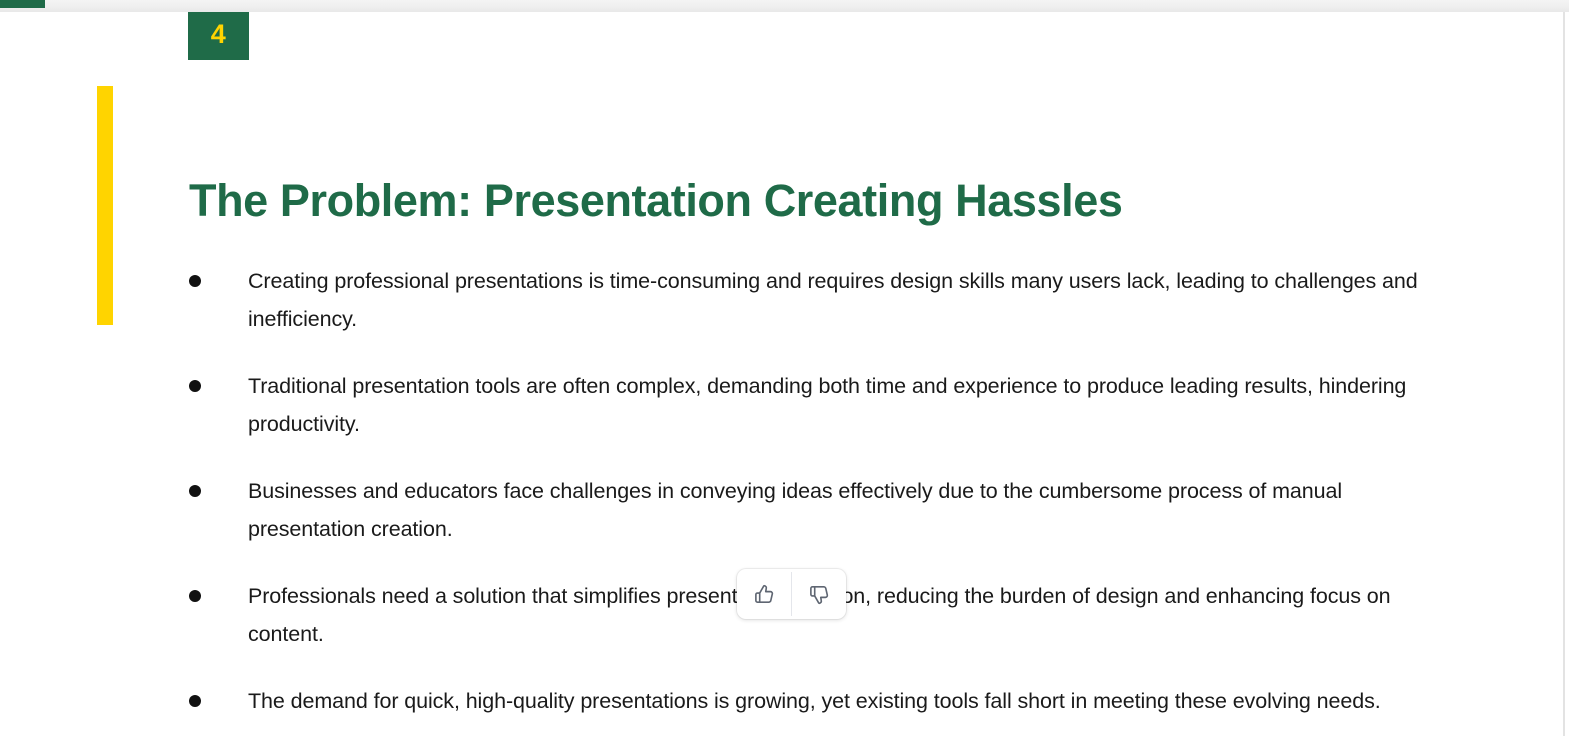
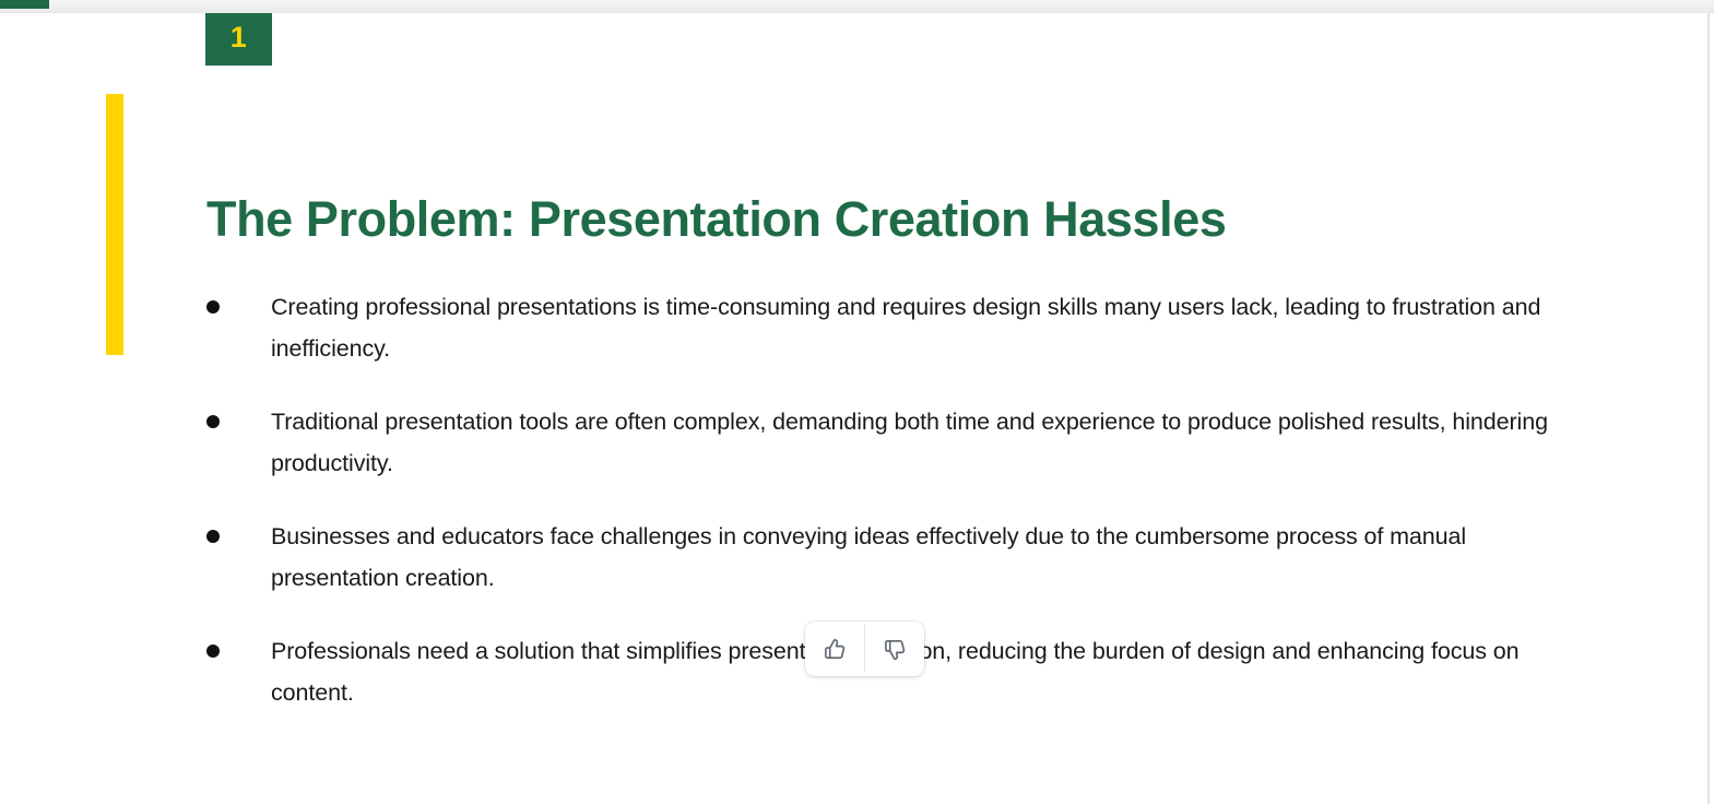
- 4
+ 1
- The Problem: Presentation Creating Hassles
+ The Problem: Presentation Creation Hassles
- Creating professional presentations is time-consuming and requires design skills many users lack, leading to challenges and inefficiency.
+ Creating professional presentations is time-consuming and requires design skills many users lack, leading to frustration and inefficiency.
- Traditional presentation tools are often complex, demanding both time and experience to produce leading results, hindering productivity.
+ Traditional presentation tools are often complex, demanding both time and experience to produce polished results, hindering productivity.
  Businesses and educators face challenges in conveying ideas effectively due to the cumbersome process of manual presentation creation.
  Professionals need a solution that simplifies presenton, reducing the burden of design and enhancing focus on content.
- The demand for quick, high-quality presentations is growing, yet existing tools fall short in meeting these evolving needs.
